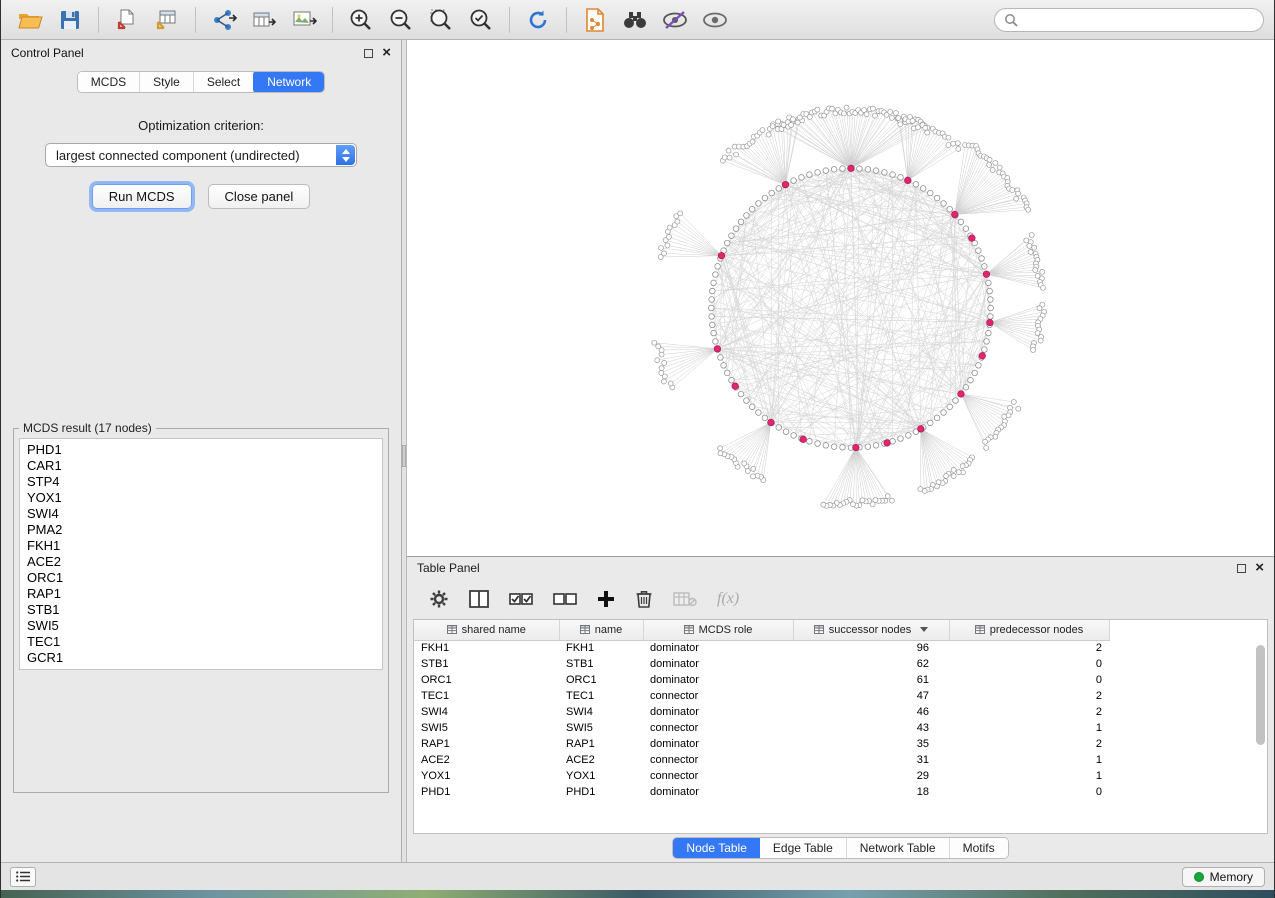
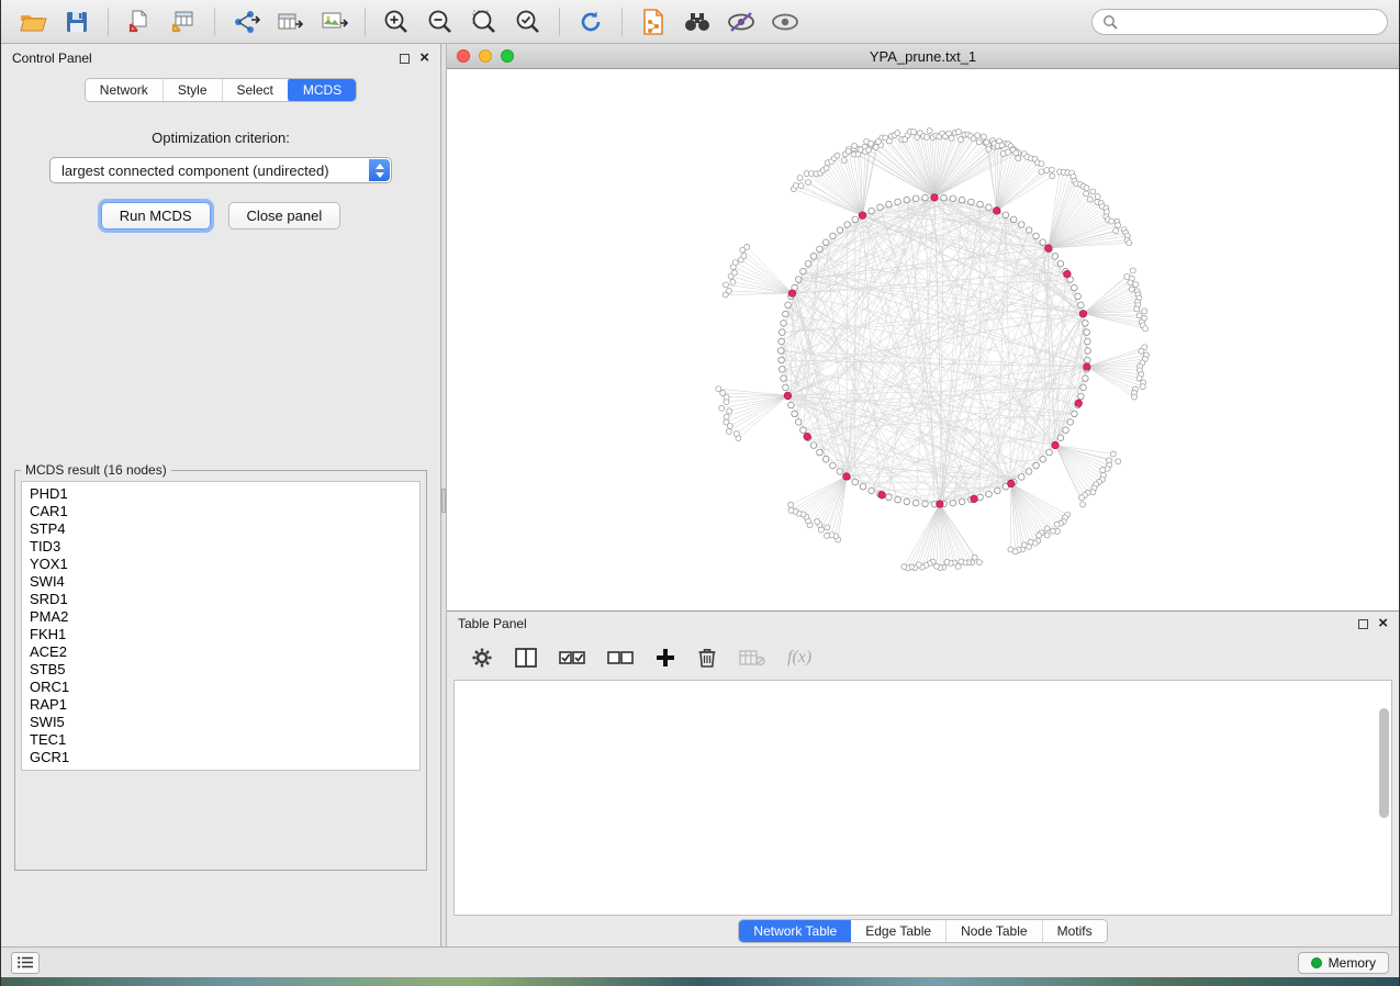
  Control Panel
  ×
- MCDS
+ Network
  Style
  Select
- Network
+ MCDS
  Optimization criterion:
  largest connected component (undirected)
  Run MCDS
  Close panel
- MCDS result (17 nodes)
+ MCDS result (16 nodes)
  PHD1
  CAR1
  STP4
+ TID3
  YOX1
  SWI4
+ SRD1
  PMA2
  FKH1
  ACE2
+ STB5
  ORC1
  RAP1
- STB1
  SWI5
  TEC1
  GCR1
+ YPA_prune.txt_1
  Table Panel
  ×
  f(x)
- shared name	name	MCDS role	successor nodes	predecessor nodes
- FKH1	FKH1	dominator	96	2
- STB1	STB1	dominator	62	0
- ORC1	ORC1	dominator	61	0
- TEC1	TEC1	connector	47	2
- SWI4	SWI4	dominator	46	2
- SWI5	SWI5	connector	43	1
- RAP1	RAP1	dominator	35	2
- ACE2	ACE2	connector	31	1
- YOX1	YOX1	connector	29	1
- PHD1	PHD1	dominator	18	0
- Node Table
+ Network Table
  Edge Table
- Network Table
+ Node Table
  Motifs
  Memory
